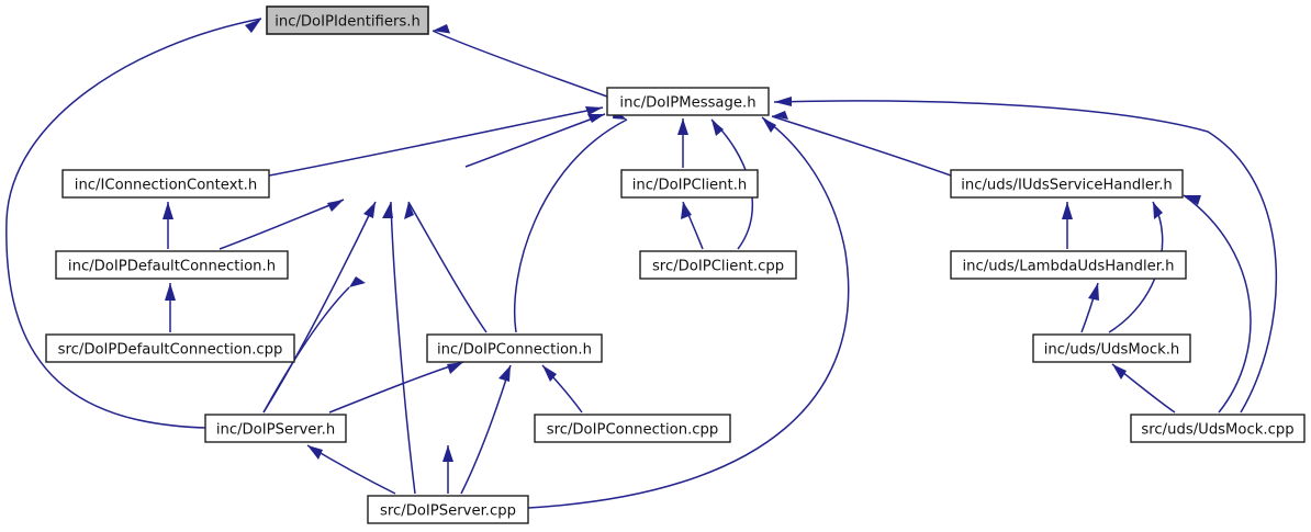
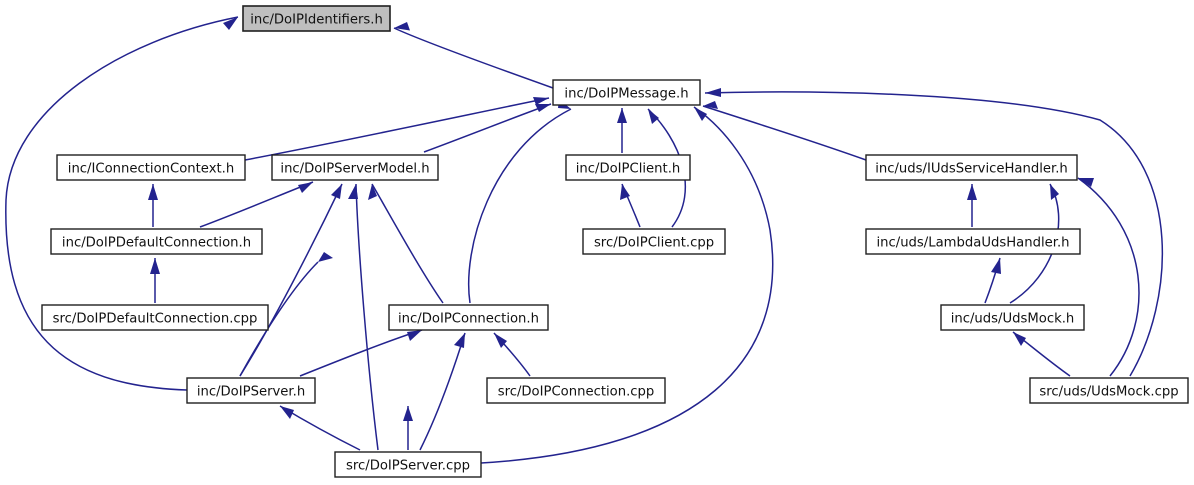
  inc/DoIPIdentifiers.h
  inc/DoIPMessage.h
  inc/IConnectionContext.h
+ inc/DoIPServerModel.h
  inc/DoIPClient.h
  inc/uds/IUdsServiceHandler.h
  inc/DoIPDefaultConnection.h
  src/DoIPClient.cpp
  inc/uds/LambdaUdsHandler.h
  src/DoIPDefaultConnection.cpp
  inc/DoIPConnection.h
  inc/uds/UdsMock.h
  inc/DoIPServer.h
  src/DoIPConnection.cpp
  src/uds/UdsMock.cpp
  src/DoIPServer.cpp
